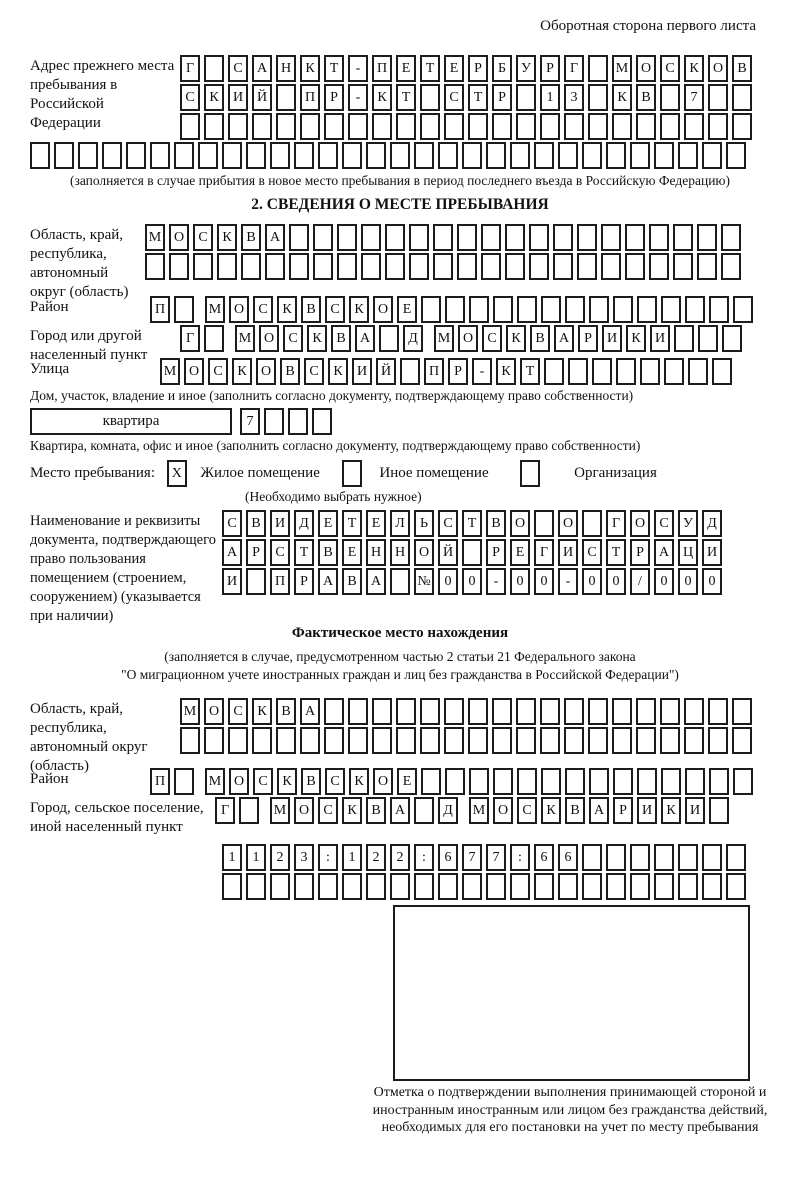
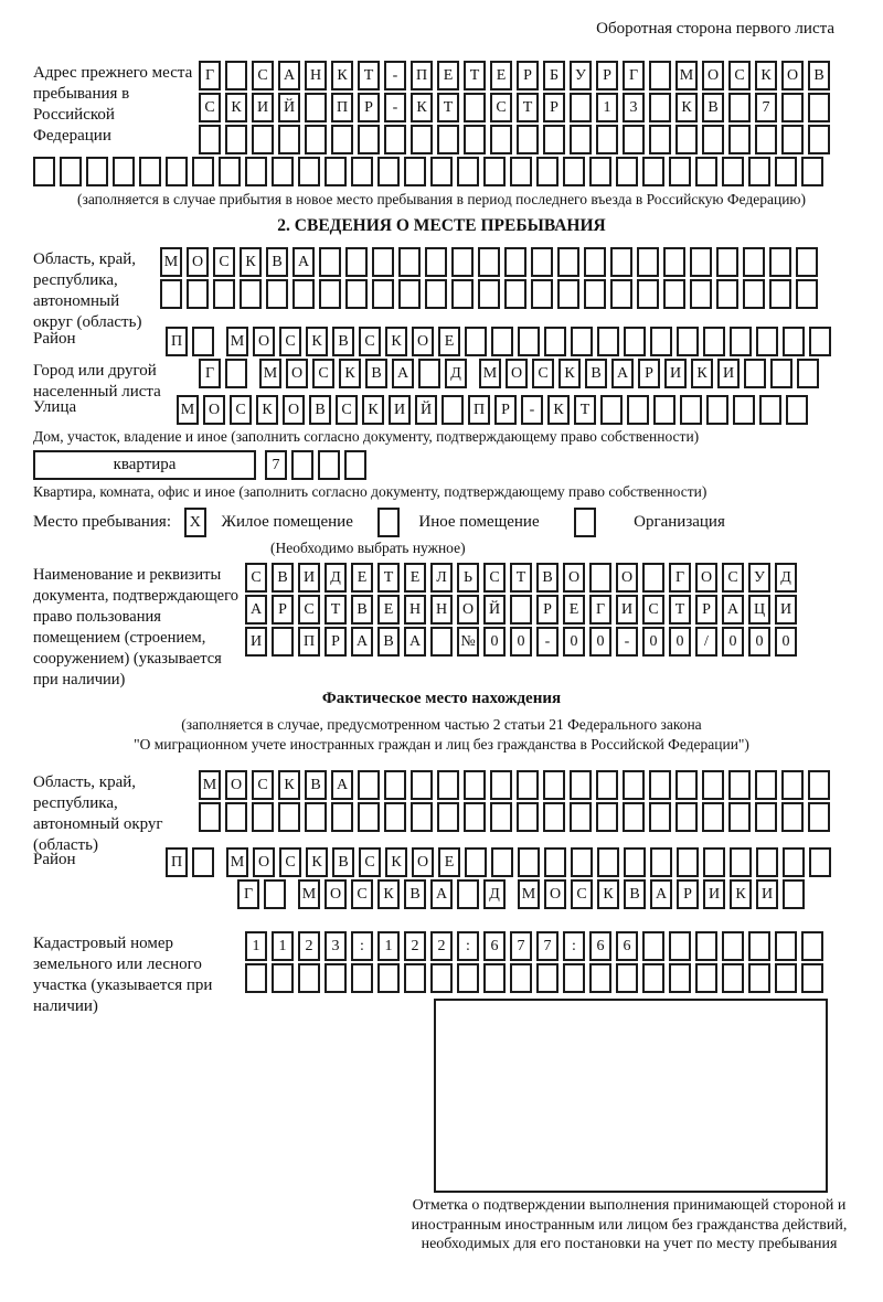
  Оборотная сторона первого листа
  Адрес прежнего места пребывания в Российской Федерации
  Г С А Н К Т - П Е Т Е Р Б У Р Г М О С К О В
  С К И Й П Р - К Т С Т Р 1 3 К В 7
  (заполняется в случае прибытия в новое место пребывания в период последнего въезда в Российскую Федерацию)
  2. СВЕДЕНИЯ О МЕСТЕ ПРЕБЫВАНИЯ
  Область, край, республика, автономный округ (область)
  М О С К В А
  Район
  П М О С К В С К О Е
- Город или другой населенный пункт
+ Город или другой населенный листа
  Г М О С К В А Д М О С К В А Р И К И
  Улица
  М О С К О В С К И Й П Р - К Т
  Дом, участок, владение и иное (заполнить согласно документу, подтверждающему право собственности)
  квартира 7
  Квартира, комната, офис и иное (заполнить согласно документу, подтверждающему право собственности)
  Место пребывания: X Жилое помещение Иное помещение Организация
  (Необходимо выбрать нужное)
  Наименование и реквизиты документа, подтверждающего право пользования помещением (строением, сооружением) (указывается при наличии)
  С В И Д Е Т Е Л Ь С Т В О О Г О С У Д
  А Р С Т В Е Н Н О Й Р Е Г И С Т Р А Ц И
  И П Р А В А № 0 0 - 0 0 - 0 0 / 0 0 0
  Фактическое место нахождения
  (заполняется в случае, предусмотренном частью 2 статьи 21 Федерального закона
  "О миграционном учете иностранных граждан и лиц без гражданства в Российской Федерации")
  Область, край, республика, автономный округ (область)
  М О С К В А
  Район
  П М О С К В С К О Е
- Город, сельское поселение, иной населенный пункт
  Г М О С К В А Д М О С К В А Р И К И
+ Кадастровый номер земельного или лесного участка (указывается при наличии)
  1 1 2 3 : 1 2 2 : 6 7 7 : 6 6
  Отметка о подтверждении выполнения принимающей стороной и иностранным иностранным или лицом без гражданства действий, необходимых для его постановки на учет по месту пребывания
